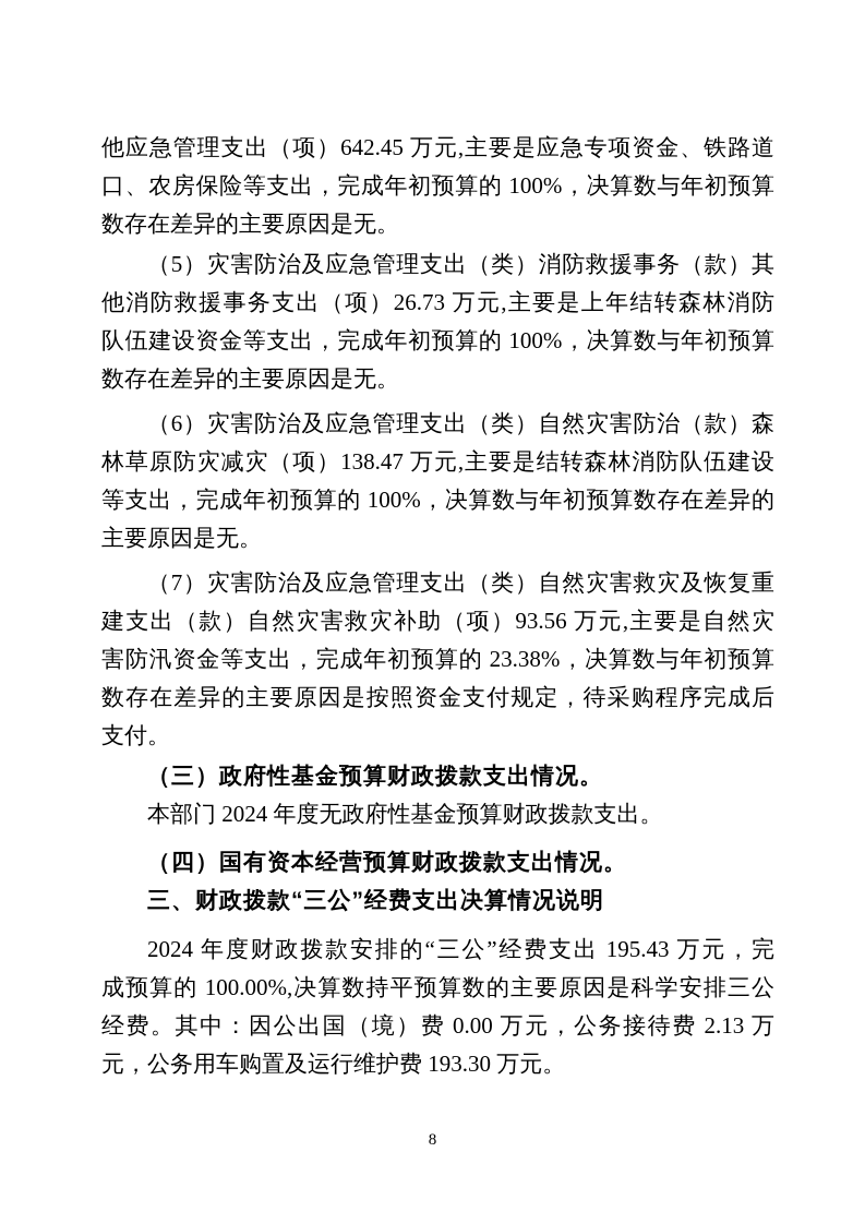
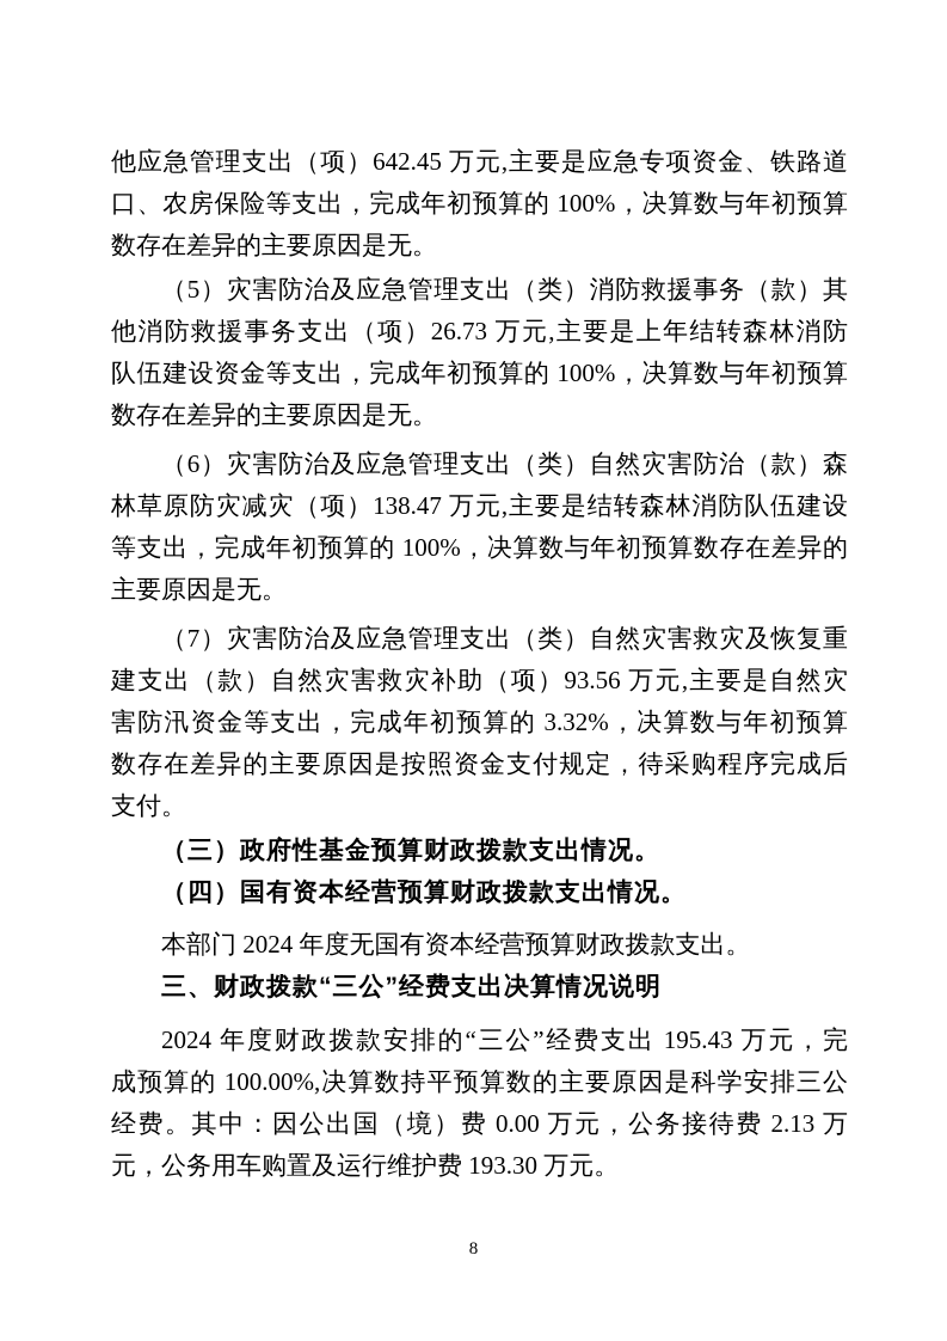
  他应急管理支出（项）642.45 万元,主要是应急专项资金、铁路道
  口、农房保险等支出，完成年初预算的 100%，决算数与年初预算
  数存在差异的主要原因是无。
  （5）灾害防治及应急管理支出（类）消防救援事务（款）其
  他消防救援事务支出（项）26.73 万元,主要是上年结转森林消防
  队伍建设资金等支出，完成年初预算的 100%，决算数与年初预算
  数存在差异的主要原因是无。
  （6）灾害防治及应急管理支出（类）自然灾害防治（款）森
  林草原防灾减灾（项）138.47 万元,主要是结转森林消防队伍建设
  等支出，完成年初预算的 100%，决算数与年初预算数存在差异的
  主要原因是无。
  （7）灾害防治及应急管理支出（类）自然灾害救灾及恢复重
  建支出（款）自然灾害救灾补助（项）93.56 万元,主要是自然灾
- 害防汛资金等支出，完成年初预算的 23.38%，决算数与年初预算
+ 害防汛资金等支出，完成年初预算的 3.32%，决算数与年初预算
  数存在差异的主要原因是按照资金支付规定，待采购程序完成后
  支付。
  （三）政府性基金预算财政拨款支出情况。
- 本部门 2024 年度无政府性基金预算财政拨款支出。
  （四）国有资本经营预算财政拨款支出情况。
+ 本部门 2024 年度无国有资本经营预算财政拨款支出。
  三、财政拨款“三公”经费支出决算情况说明
  2024 年度财政拨款安排的“三公”经费支出 195.43 万元，完
  成预算的 100.00%,决算数持平预算数的主要原因是科学安排三公
  经费。其中：因公出国（境）费 0.00 万元，公务接待费 2.13 万
  元，公务用车购置及运行维护费 193.30 万元。
  8
